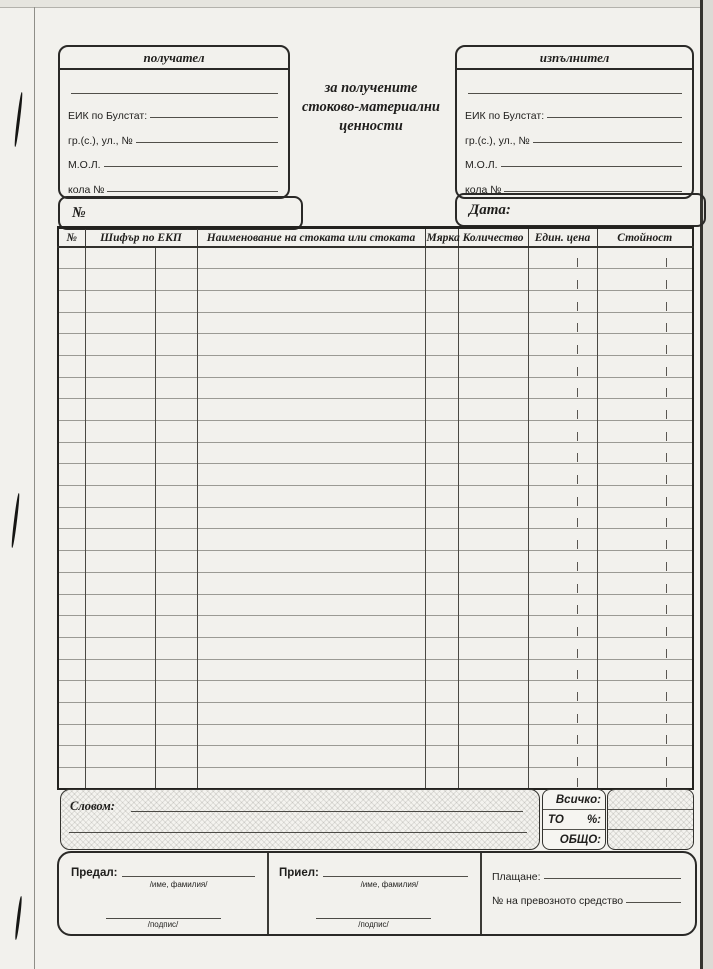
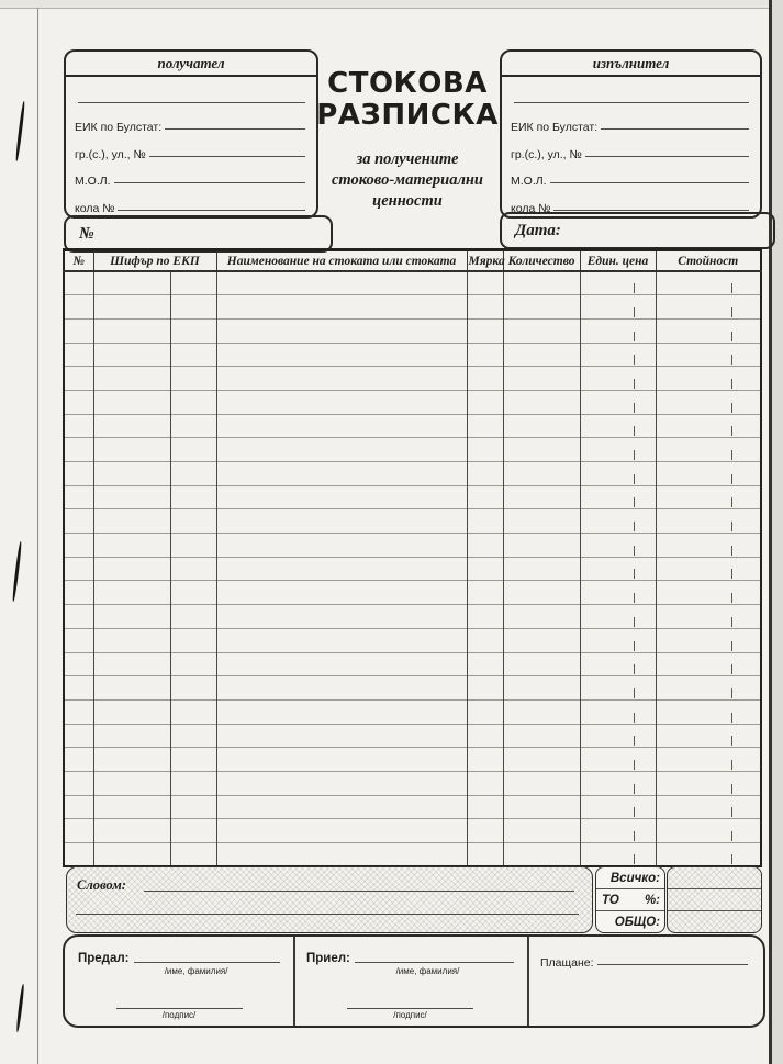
  получател
  ЕИК по Булстат:
  гр.(с.), ул., №
  М.О.Л.
  кола №
  изпълнител
  ЕИК по Булстат:
  гр.(с.), ул., №
  М.О.Л.
  кола №
+ СТОКОВА
+ РАЗПИСКА
  за получените
  стоково-материални
  ценности
  №
  Дата:
  №	Шифър по ЕКП	Наименование на стоката или стоката	Мярка	Количество	Един. цена	Стойност
  Словом:
  Всичко:
  ТО
  %:
  ОБЩО:
  Предал:
  /име, фамилия/
  /подпис/
  Приел:
  /име, фамилия/
  /подпис/
  Плащане:
- № на превозното средство
